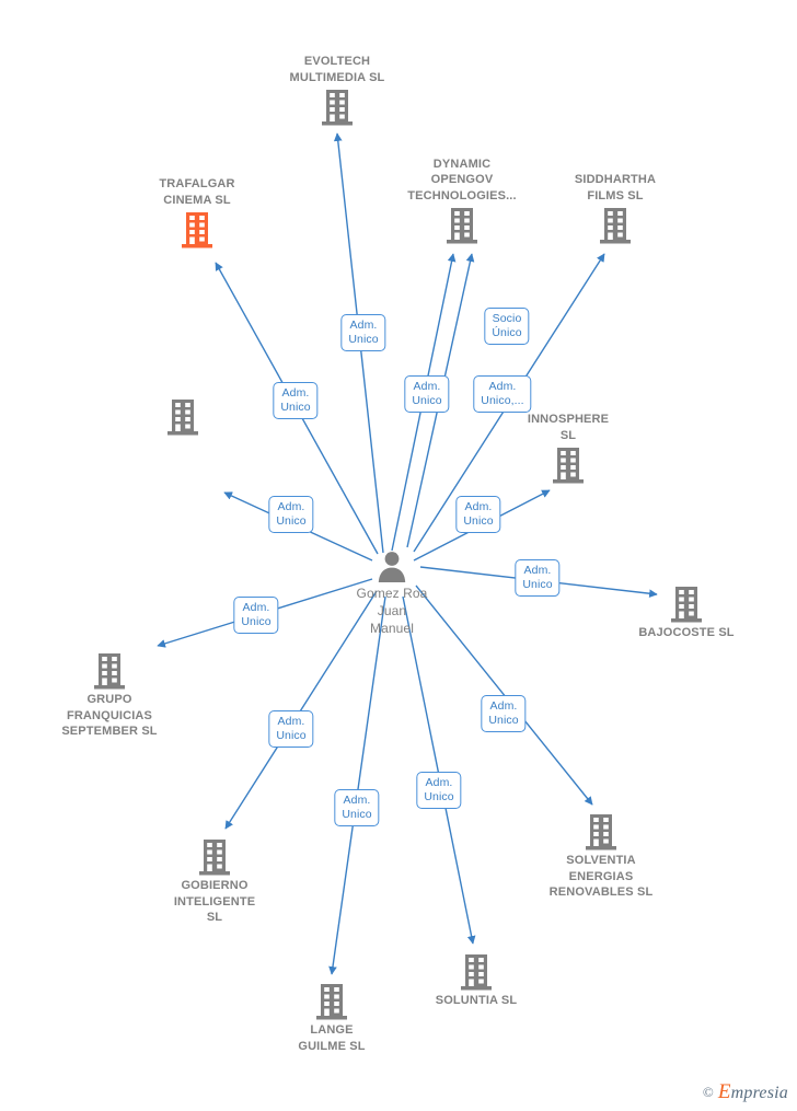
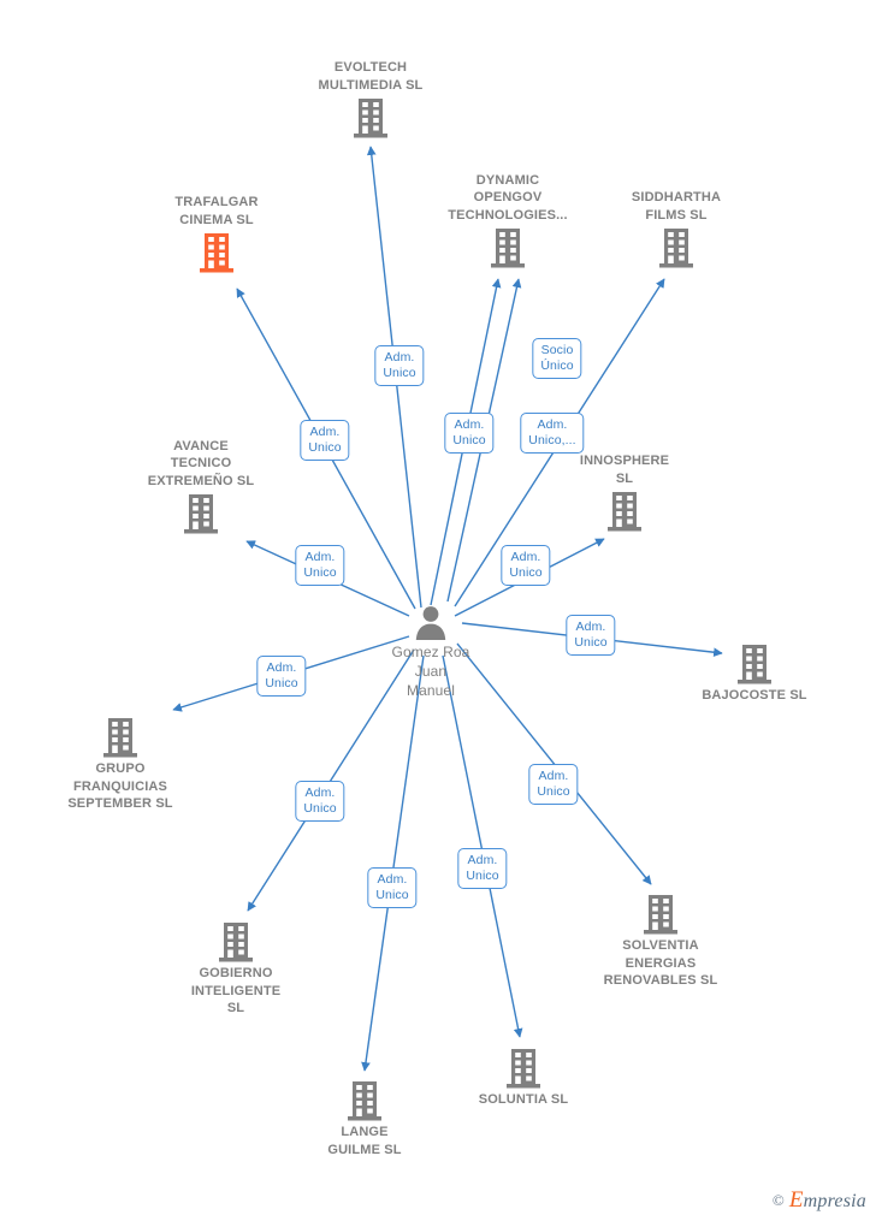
  EVOLTECH
  MULTIMEDIA SL
  TRAFALGAR
  CINEMA SL
  DYNAMIC
  OPENGOV
  TECHNOLOGIES...
  SIDDHARTHA
  FILMS SL
+ AVANCE
+ TECNICO
+ EXTREMEÑO SL
  INNOSPHERE
  SL
  BAJOCOSTE SL
  GRUPO
  FRANQUICIAS
  SEPTEMBER SL
  SOLVENTIA
  ENERGIAS
  RENOVABLES SL
  GOBIERNO
  INTELIGENTE
  SL
  SOLUNTIA SL
  LANGE
  GUILME SL
  Gomez Roa
  Juan
  Manuel
  Adm.
  Unico
  Adm.
  Unico
  Adm.
  Unico
  Socio
  Único
  Adm.
  Unico,...
  Adm.
  Unico
  Adm.
  Unico
  Adm.
  Unico
  Adm.
  Unico
  Adm.
  Unico
  Adm.
  Unico
  Adm.
  Unico
  Adm.
  Unico
  ©
  Empresia
